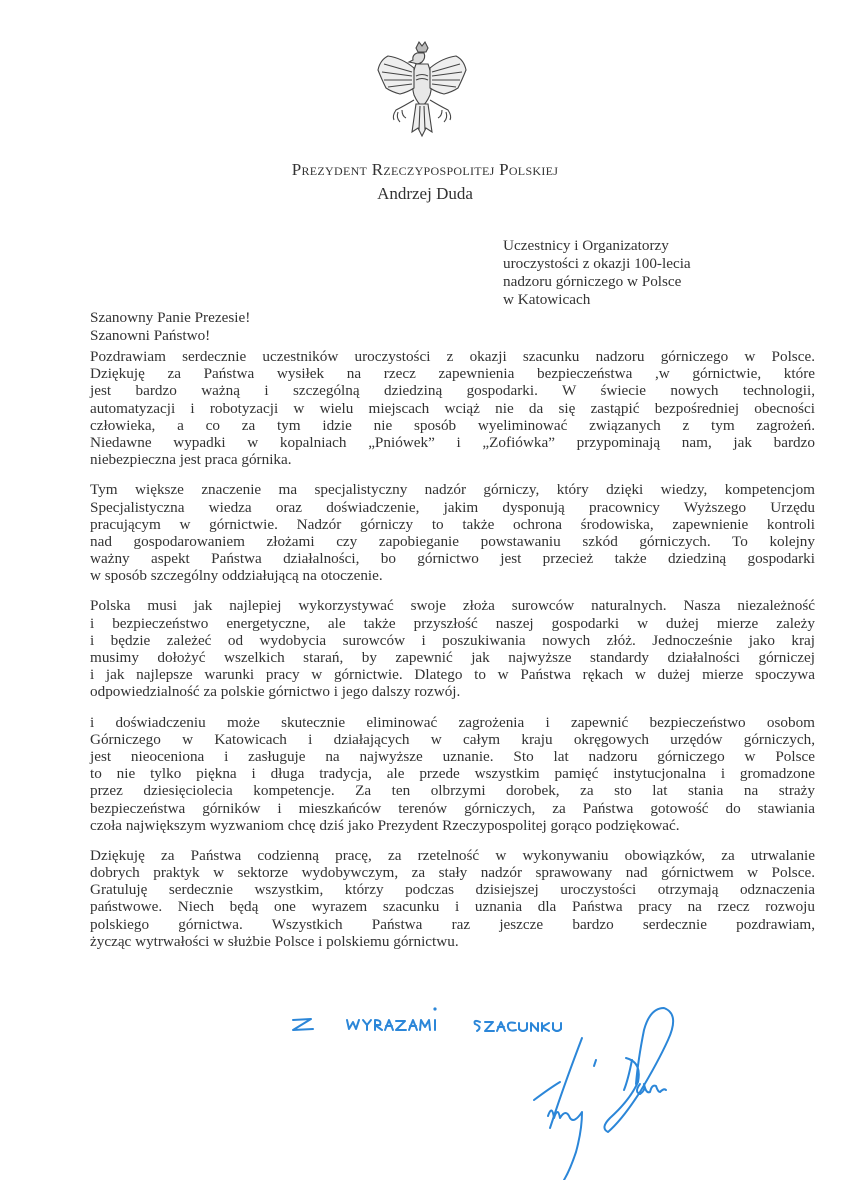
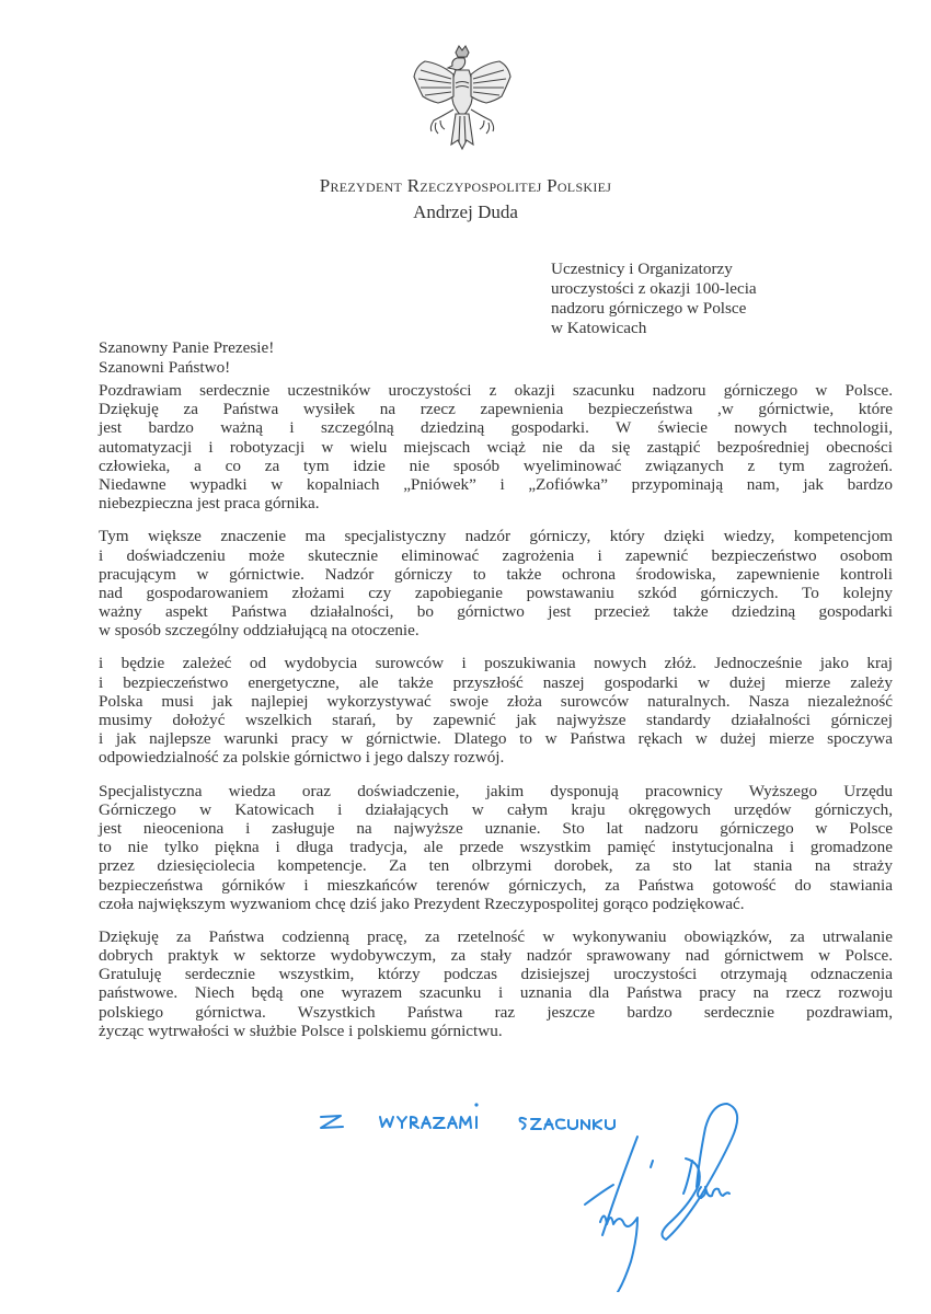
  Prezydent Rzeczypospolitej Polskiej
  Andrzej Duda
  Uczestnicy i Organizatorzy
  uroczystości z okazji 100-lecia
  nadzoru górniczego w Polsce
  w Katowicach
  Szanowny Panie Prezesie!
  Szanowni Państwo!
  Pozdrawiam serdecznie uczestników uroczystości z okazji szacunku nadzoru górniczego w Polsce.
  Dziękuję za Państwa wysiłek na rzecz zapewnienia bezpieczeństwa ,w górnictwie, które
  jest bardzo ważną i szczególną dziedziną gospodarki. W świecie nowych technologii,
  automatyzacji i robotyzacji w wielu miejscach wciąż nie da się zastąpić bezpośredniej obecności
  człowieka, a co za tym idzie nie sposób wyeliminować związanych z tym zagrożeń.
  Niedawne wypadki w kopalniach „Pniówek” i „Zofiówka” przypominają nam, jak bardzo
  niebezpieczna jest praca górnika.
  Tym większe znaczenie ma specjalistyczny nadzór górniczy, który dzięki wiedzy, kompetencjom
- Specjalistyczna wiedza oraz doświadczenie, jakim dysponują pracownicy Wyższego Urzędu
+ i doświadczeniu może skutecznie eliminować zagrożenia i zapewnić bezpieczeństwo osobom
  pracującym w górnictwie. Nadzór górniczy to także ochrona środowiska, zapewnienie kontroli
  nad gospodarowaniem złożami czy zapobieganie powstawaniu szkód górniczych. To kolejny
  ważny aspekt Państwa działalności, bo górnictwo jest przecież także dziedziną gospodarki
  w sposób szczególny oddziałującą na otoczenie.
- Polska musi jak najlepiej wykorzystywać swoje złoża surowców naturalnych. Nasza niezależność
+ i będzie zależeć od wydobycia surowców i poszukiwania nowych złóż. Jednocześnie jako kraj
  i bezpieczeństwo energetyczne, ale także przyszłość naszej gospodarki w dużej mierze zależy
- i będzie zależeć od wydobycia surowców i poszukiwania nowych złóż. Jednocześnie jako kraj
+ Polska musi jak najlepiej wykorzystywać swoje złoża surowców naturalnych. Nasza niezależność
  musimy dołożyć wszelkich starań, by zapewnić jak najwyższe standardy działalności górniczej
  i jak najlepsze warunki pracy w górnictwie. Dlatego to w Państwa rękach w dużej mierze spoczywa
  odpowiedzialność za polskie górnictwo i jego dalszy rozwój.
- i doświadczeniu może skutecznie eliminować zagrożenia i zapewnić bezpieczeństwo osobom
+ Specjalistyczna wiedza oraz doświadczenie, jakim dysponują pracownicy Wyższego Urzędu
  Górniczego w Katowicach i działających w całym kraju okręgowych urzędów górniczych,
  jest nieoceniona i zasługuje na najwyższe uznanie. Sto lat nadzoru górniczego w Polsce
  to nie tylko piękna i długa tradycja, ale przede wszystkim pamięć instytucjonalna i gromadzone
  przez dziesięciolecia kompetencje. Za ten olbrzymi dorobek, za sto lat stania na straży
  bezpieczeństwa górników i mieszkańców terenów górniczych, za Państwa gotowość do stawiania
  czoła największym wyzwaniom chcę dziś jako Prezydent Rzeczypospolitej gorąco podziękować.
  Dziękuję za Państwa codzienną pracę, za rzetelność w wykonywaniu obowiązków, za utrwalanie
  dobrych praktyk w sektorze wydobywczym, za stały nadzór sprawowany nad górnictwem w Polsce.
  Gratuluję serdecznie wszystkim, którzy podczas dzisiejszej uroczystości otrzymają odznaczenia
  państwowe. Niech będą one wyrazem szacunku i uznania dla Państwa pracy na rzecz rozwoju
  polskiego górnictwa. Wszystkich Państwa raz jeszcze bardzo serdecznie pozdrawiam,
  życząc wytrwałości w służbie Polsce i polskiemu górnictwu.
